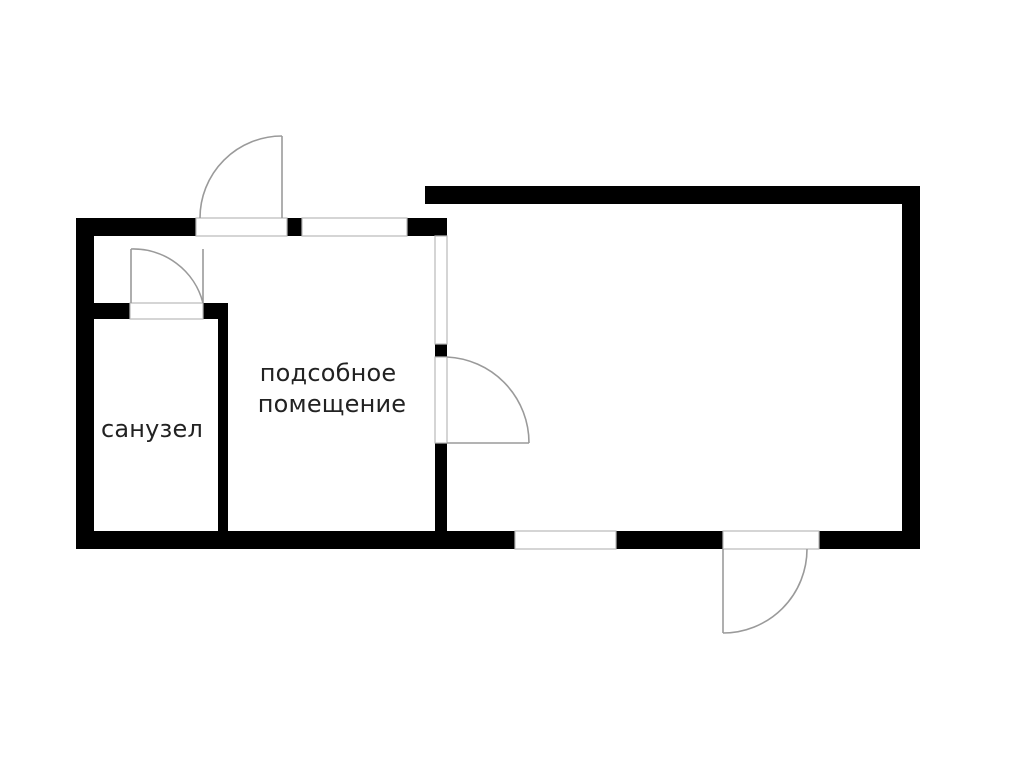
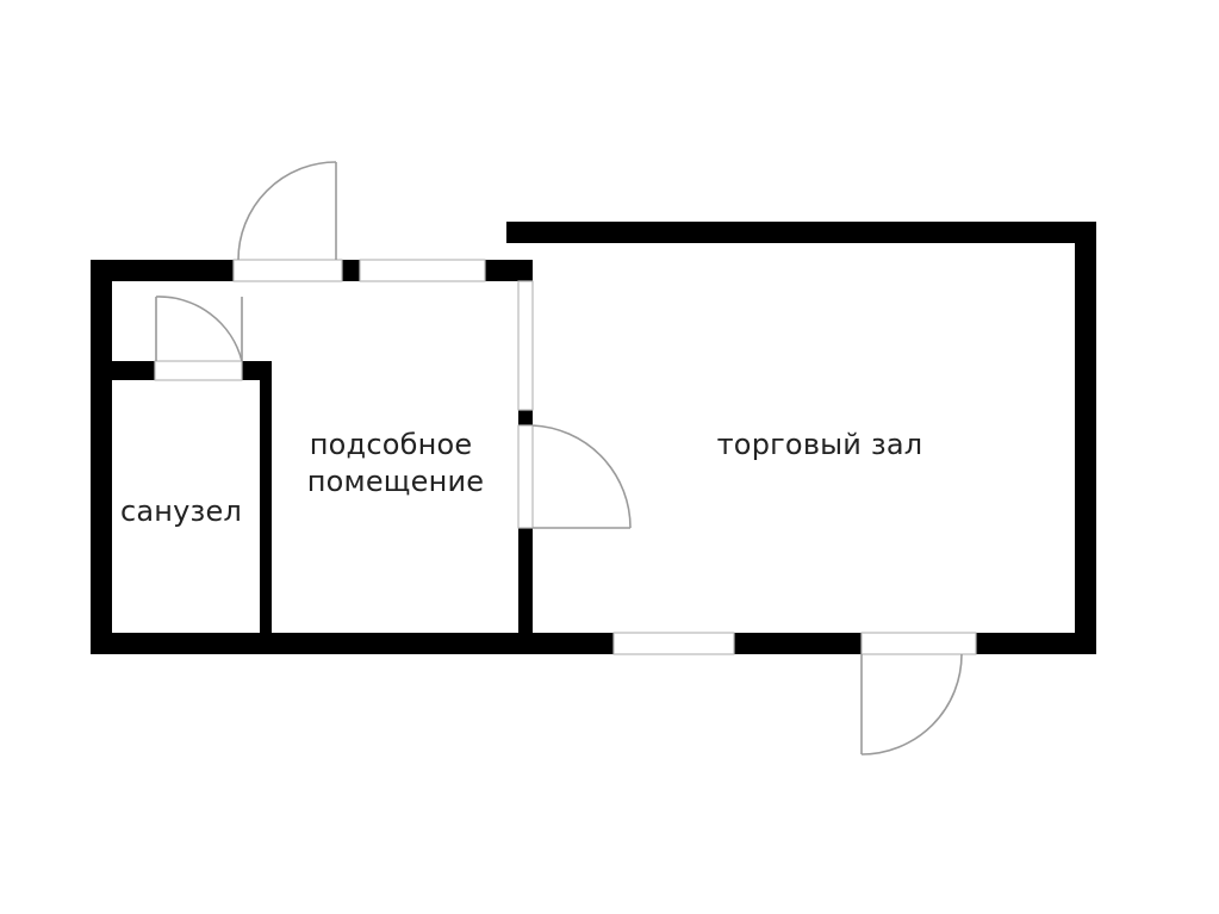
  санузел
  подсобное помещение
+ торговый зал
